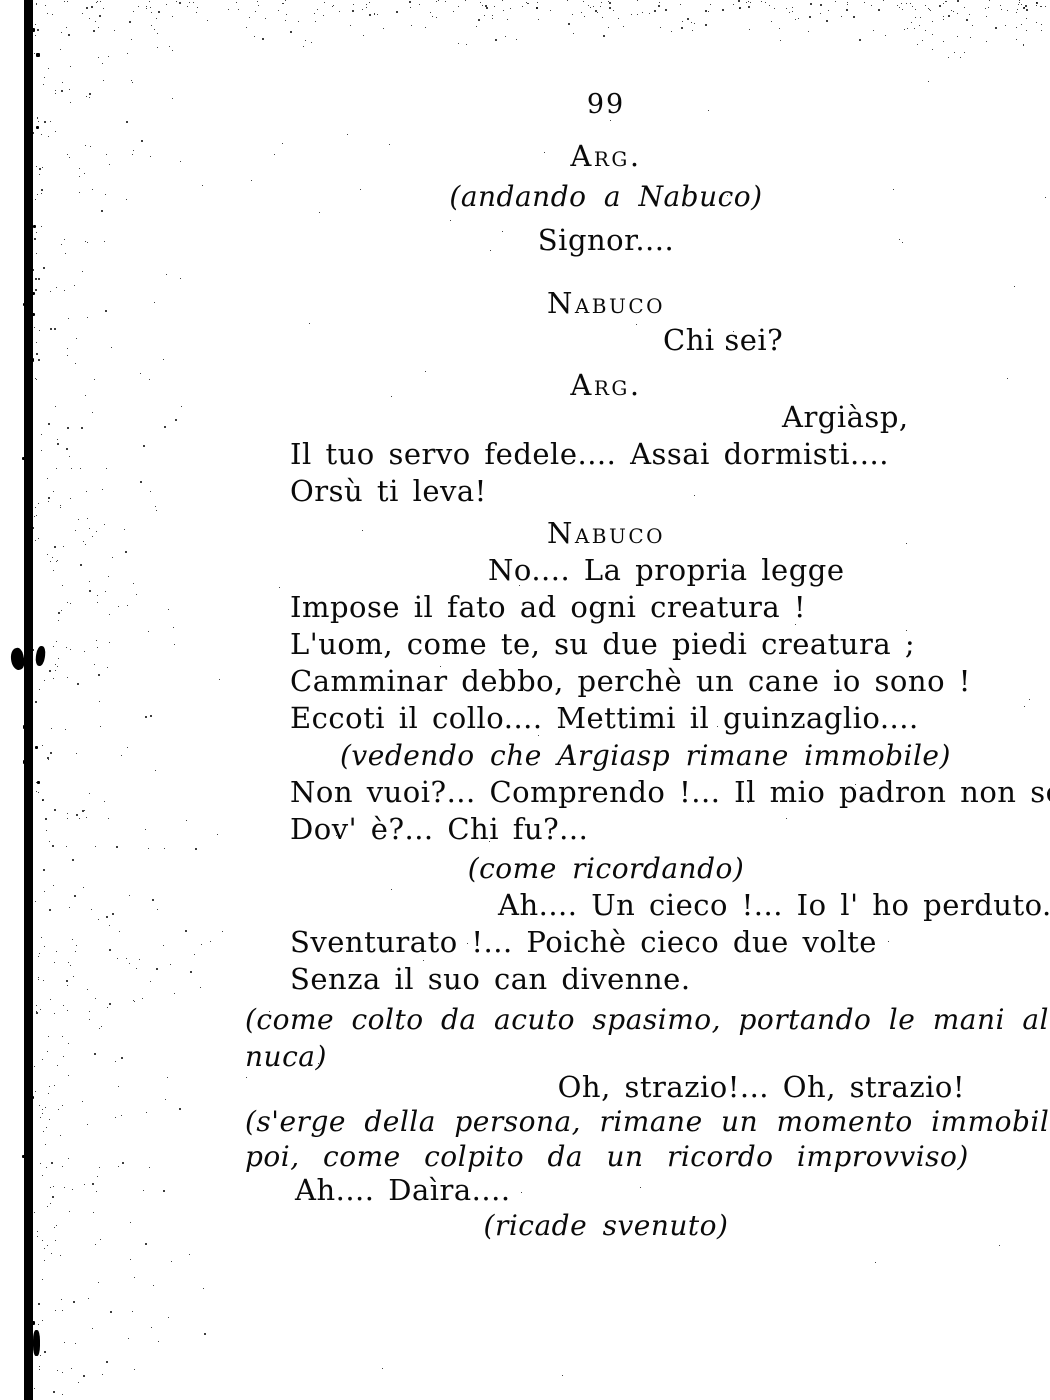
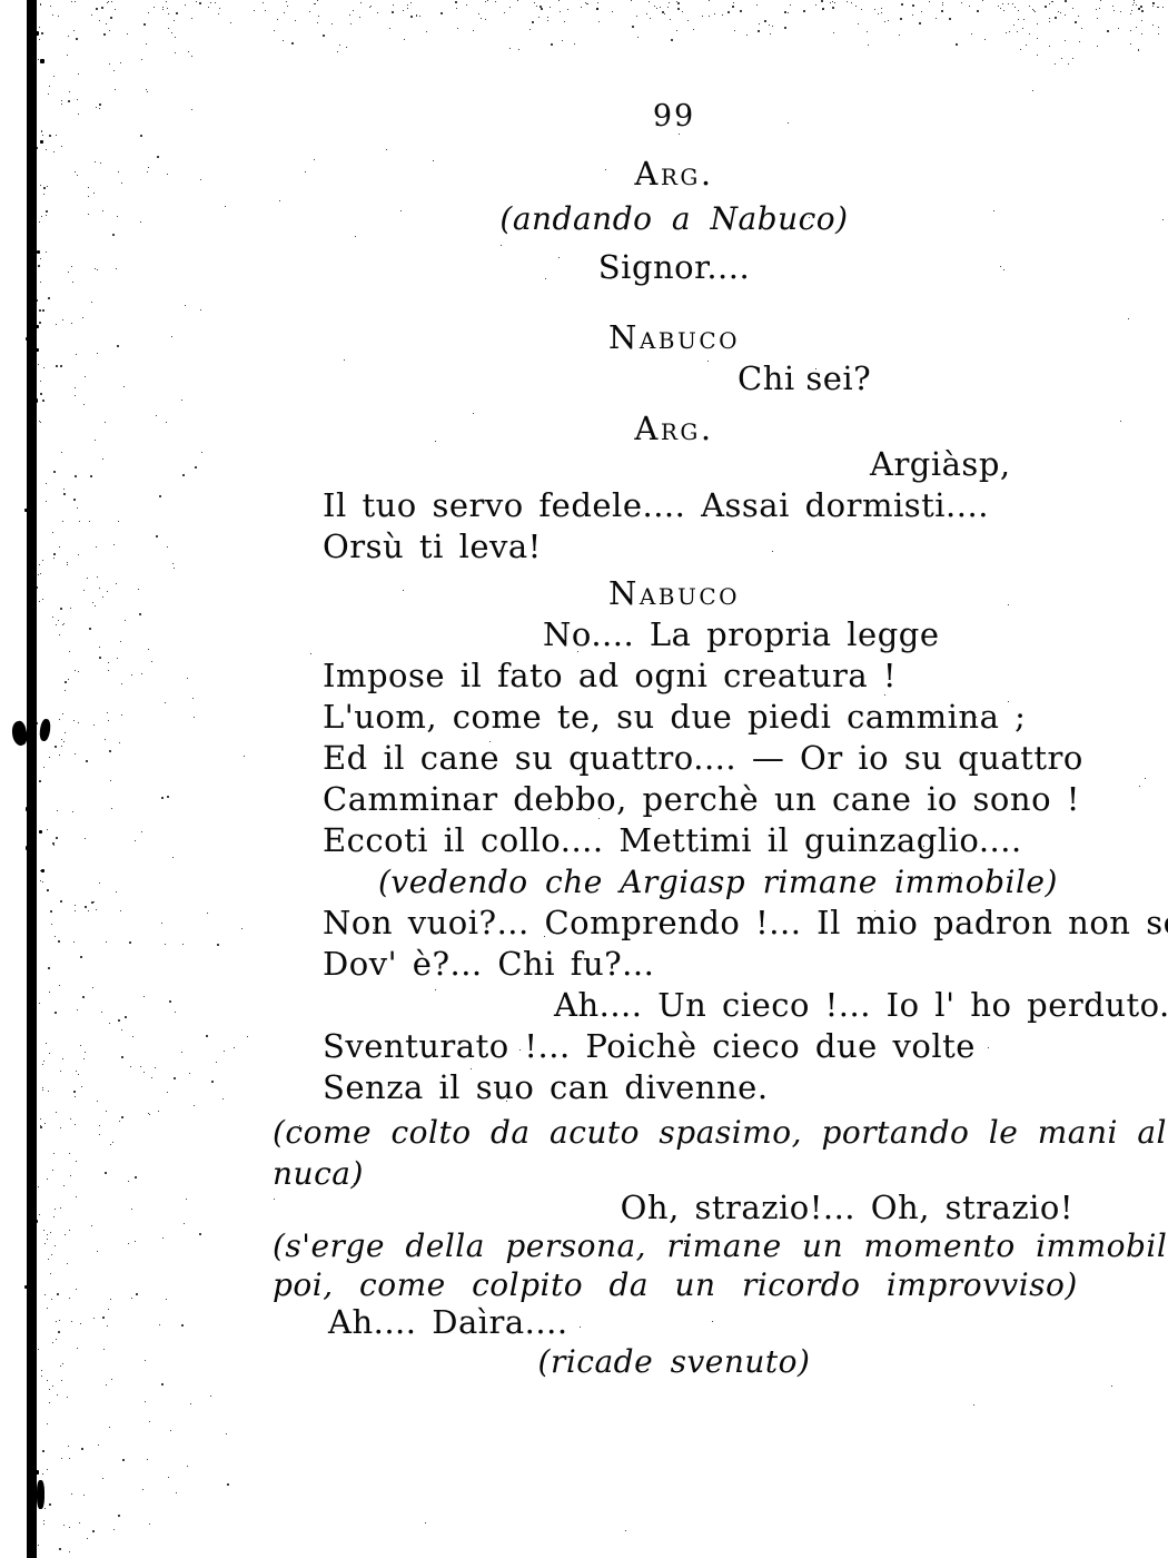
  99
  Arg.
  (andando a Nabuco)
  Signor....
  Nabuco
  Chi sei?
  Arg.
  Argiàsp,
  Il tuo servo fedele.... Assai dormisti....
  Orsù ti leva!
  Nabuco
  No.... La propria legge
  Impose il fato ad ogni creatura !
- L'uom, come te, su due piedi creatura ;
+ L'uom, come te, su due piedi cammina ;
+ Ed il cane su quattro.... — Or io su quattro
  Camminar debbo, perchè un cane io sono !
  Eccoti il collo.... Mettimi il guinzaglio....
  (vedendo che Argiasp rimane immobile)
  Non vuoi?... Comprendo !... Il mio padron non s
  Dov' è?... Chi fu?...
- (come ricordando)
  Ah.... Un cieco !... Io l' ho perduto.
  Sventurato !... Poichè cieco due volte
  Senza il suo can divenne.
  (come colto da acuto spasimo, portando le mani al
  nuca)
  Oh, strazio!... Oh, strazio!
  (s'erge della persona, rimane un momento immobil
  poi, come colpito da un ricordo improvviso)
  Ah.... Daìra....
  (ricade svenuto)
